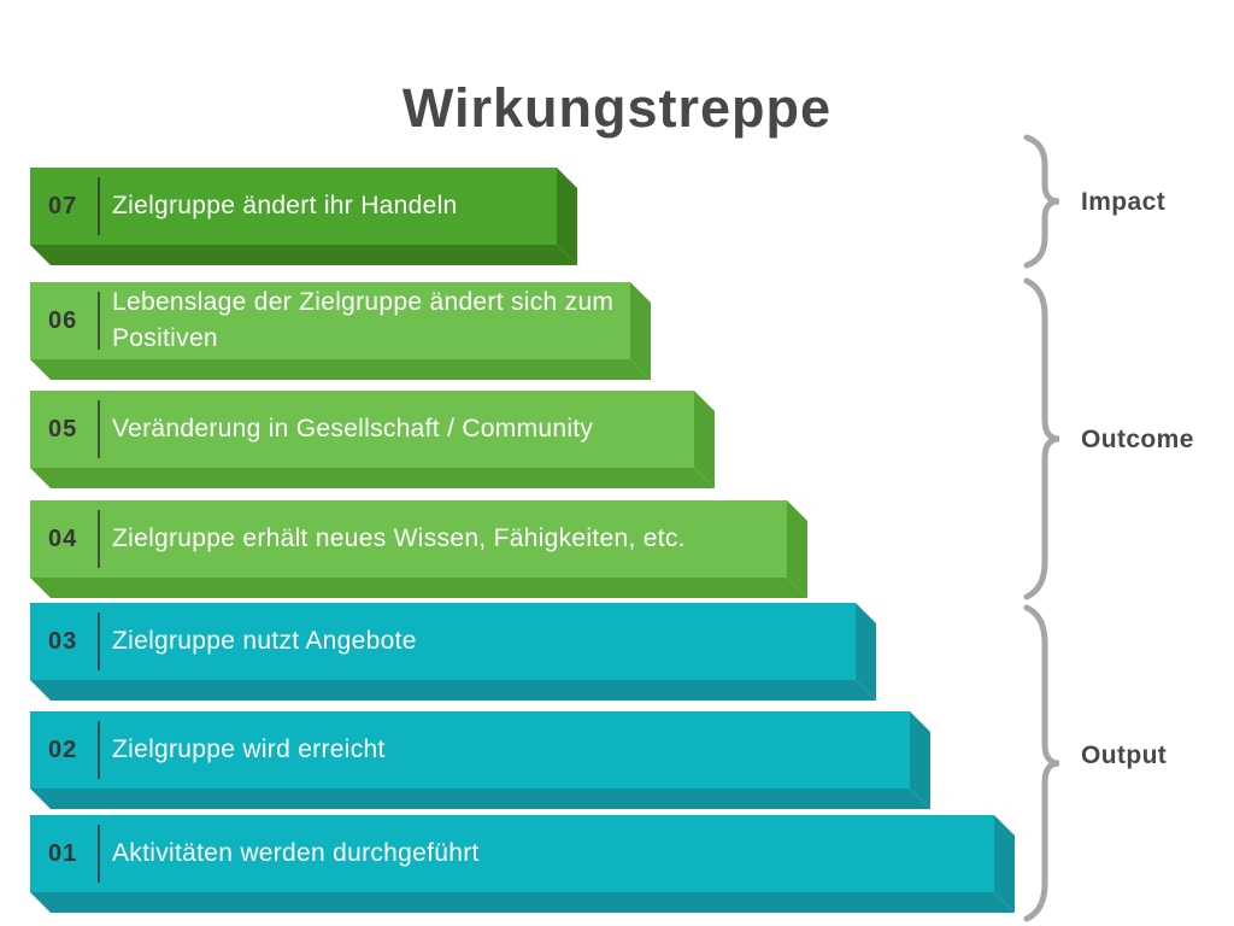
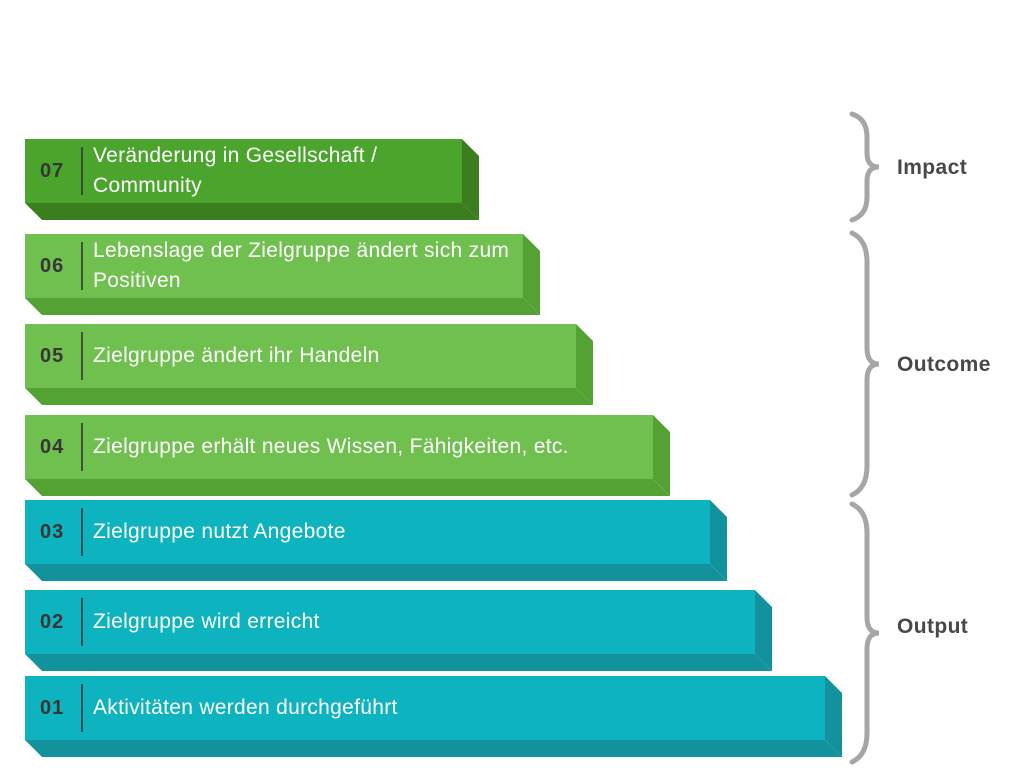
- Wirkungstreppe
  07
- Zielgruppe ändert ihr Handeln
+ Veränderung in Gesellschaft / Community
  06
  Lebenslage der Zielgruppe ändert sich zum Positiven
  05
- Veränderung in Gesellschaft / Community
+ Zielgruppe ändert ihr Handeln
  04
  Zielgruppe erhält neues Wissen, Fähigkeiten, etc.
  03
  Zielgruppe nutzt Angebote
  02
  Zielgruppe wird erreicht
  01
  Aktivitäten werden durchgeführt
  Impact
  Outcome
  Output
